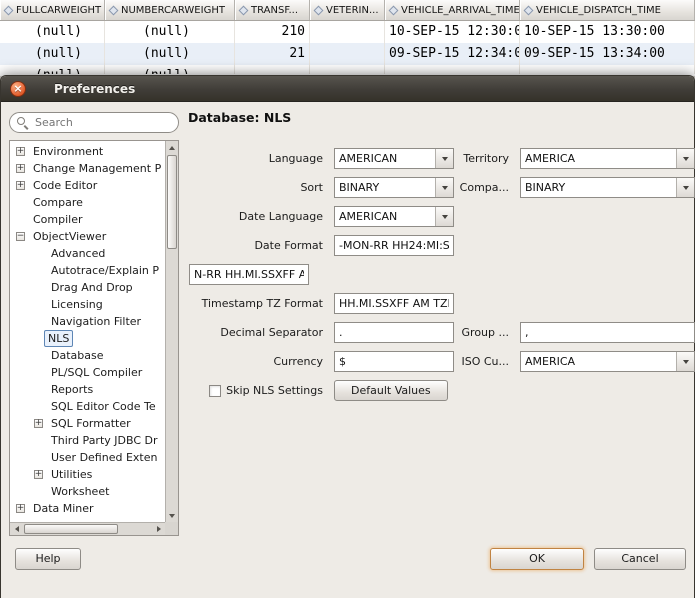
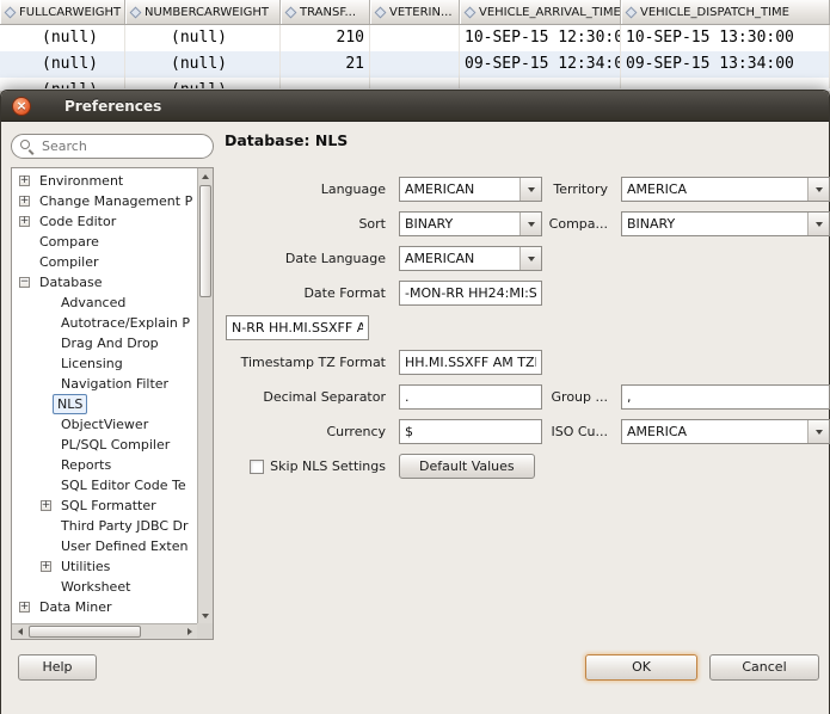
  FULLCARWEIGHT
  NUMBERCARWEIGHT
  TRANSF...
  VETERIN...
  VEHICLE_ARRIVAL_TIME
  VEHICLE_DISPATCH_TIME
  (null)
  (null)
  210
  10-SEP-15 12:30:0
  10-SEP-15 13:30:00
  (null)
  (null)
  21
  09-SEP-15 12:34:0
  09-SEP-15 13:34:00
  ×
  Preferences
  Search
  +
  Environment
  +
  Change Management P
  +
  Code Editor
  Compare
  Compiler
  −
- ObjectViewer
+ Database
  Advanced
  Autotrace/Explain P
  Drag And Drop
  Licensing
  Navigation Filter
  NLS
- Database
+ ObjectViewer
  PL/SQL Compiler
  Reports
  SQL Editor Code Te
  +
  SQL Formatter
  Third Party JDBC Dr
  User Defined Exten
  +
  Utilities
  Worksheet
  +
  Data Miner
  Database: NLS
  Language
  AMERICAN
  Territory
  AMERICA
  Sort
  BINARY
  Compa...
  BINARY
  Date Language
  AMERICAN
  Date Format
  -MON-RR HH24:MI:S
  N-RR HH.MI.SSXFF A
  Timestamp TZ Format
  HH.MI.SSXFF AM TZ
  Decimal Separator
  .
  Group ...
  ,
  Currency
  $
  ISO Cu...
  AMERICA
  Skip NLS Settings
  Default Values
  Help
  OK
  Cancel
